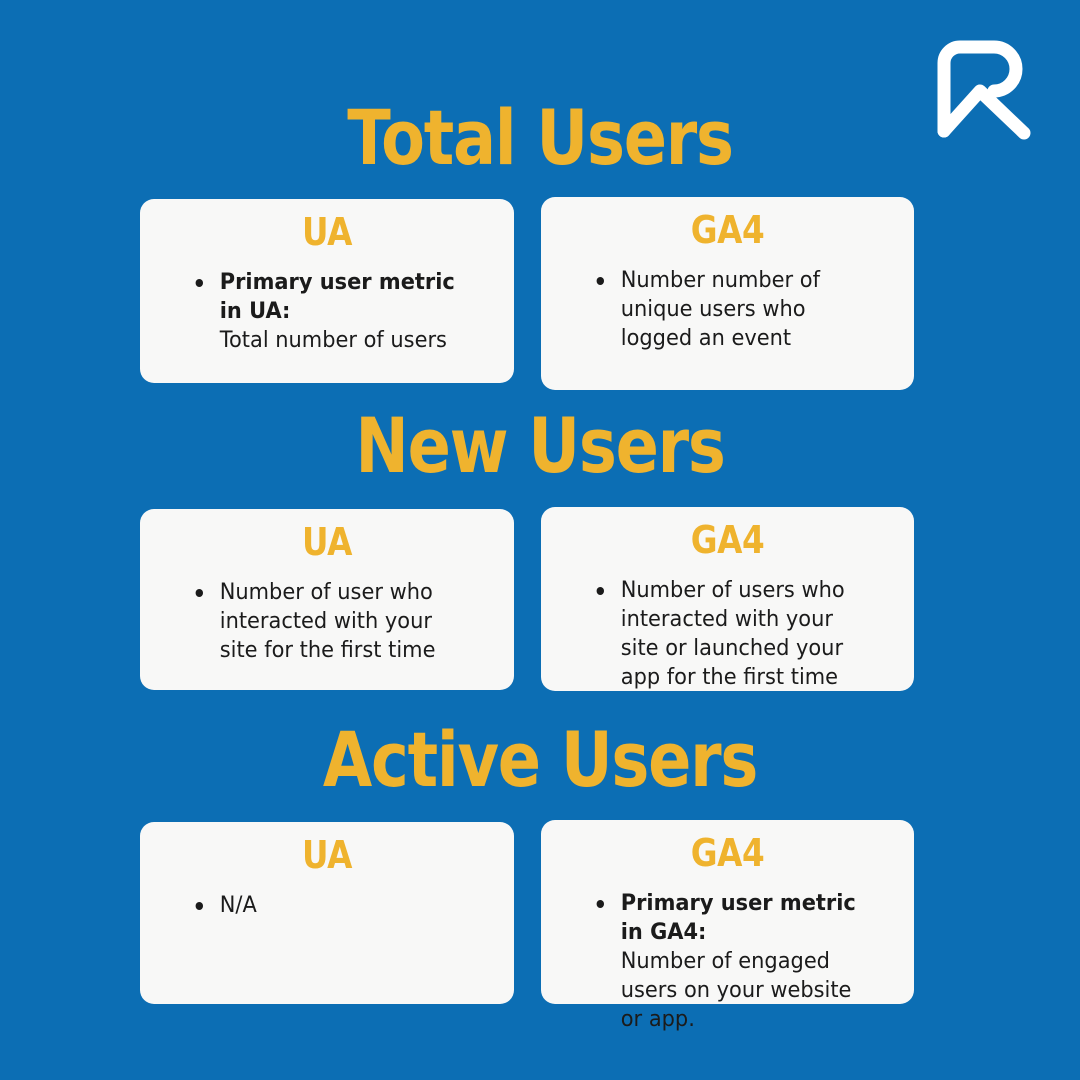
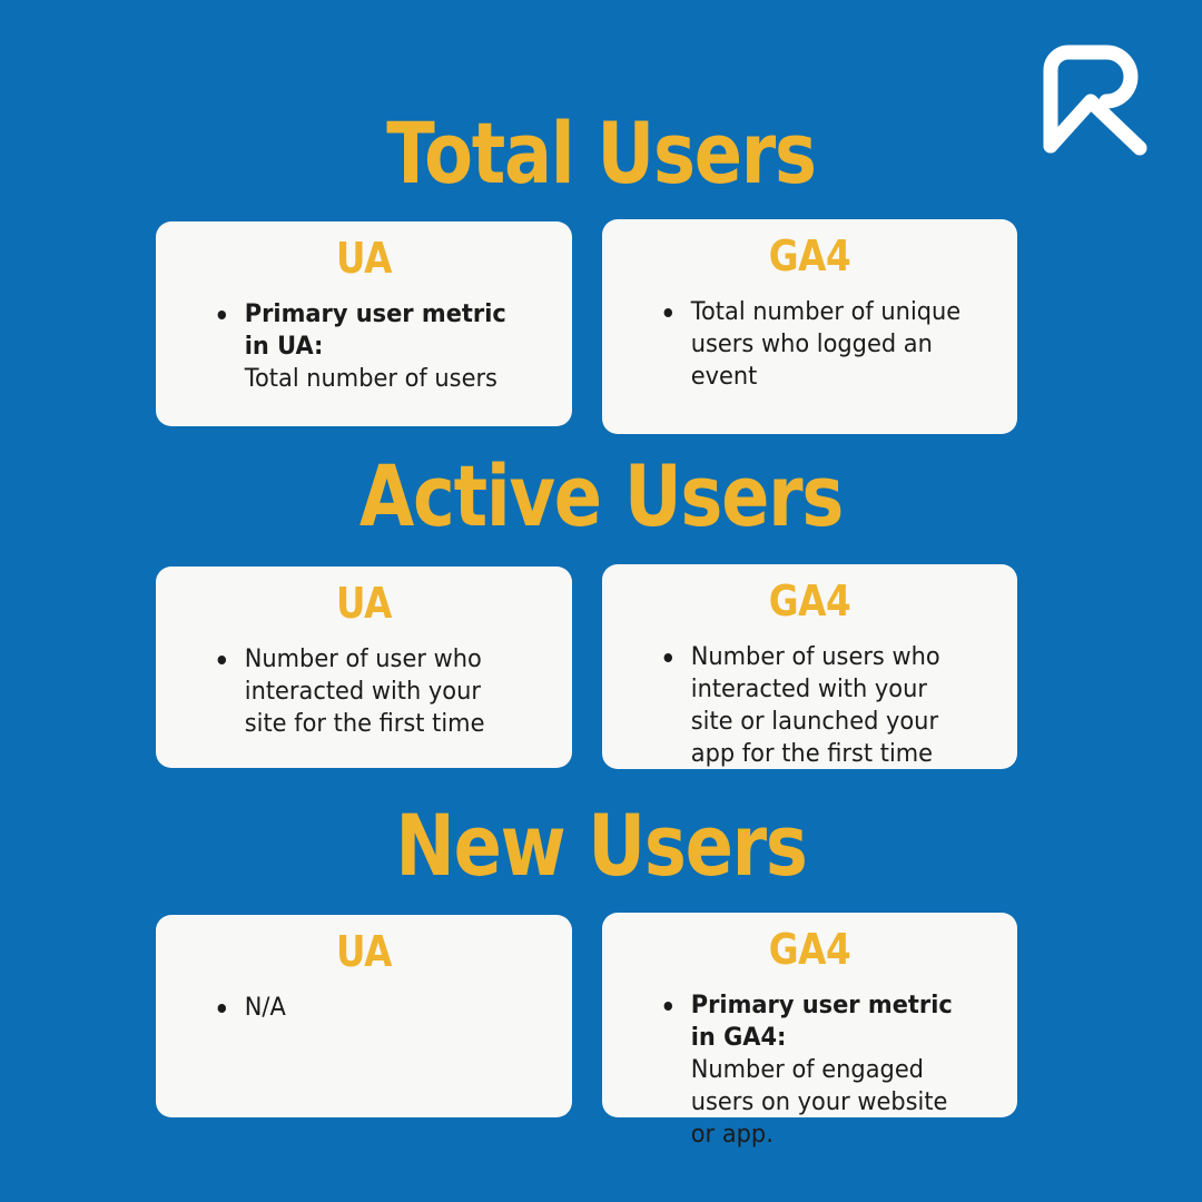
  Total Users
  UA
  Primary user metric in UA:
  Total number of users
  GA4
- Number number of unique users who logged an event
+ Total number of unique users who logged an event
- New Users
+ Active Users
  UA
  Number of user who interacted with your site for the first time
  GA4
  Number of users who interacted with your site or launched your app for the first time
- Active Users
+ New Users
  UA
  N/A
  GA4
  Primary user metric in GA4:
  Number of engaged users on your website or app.
